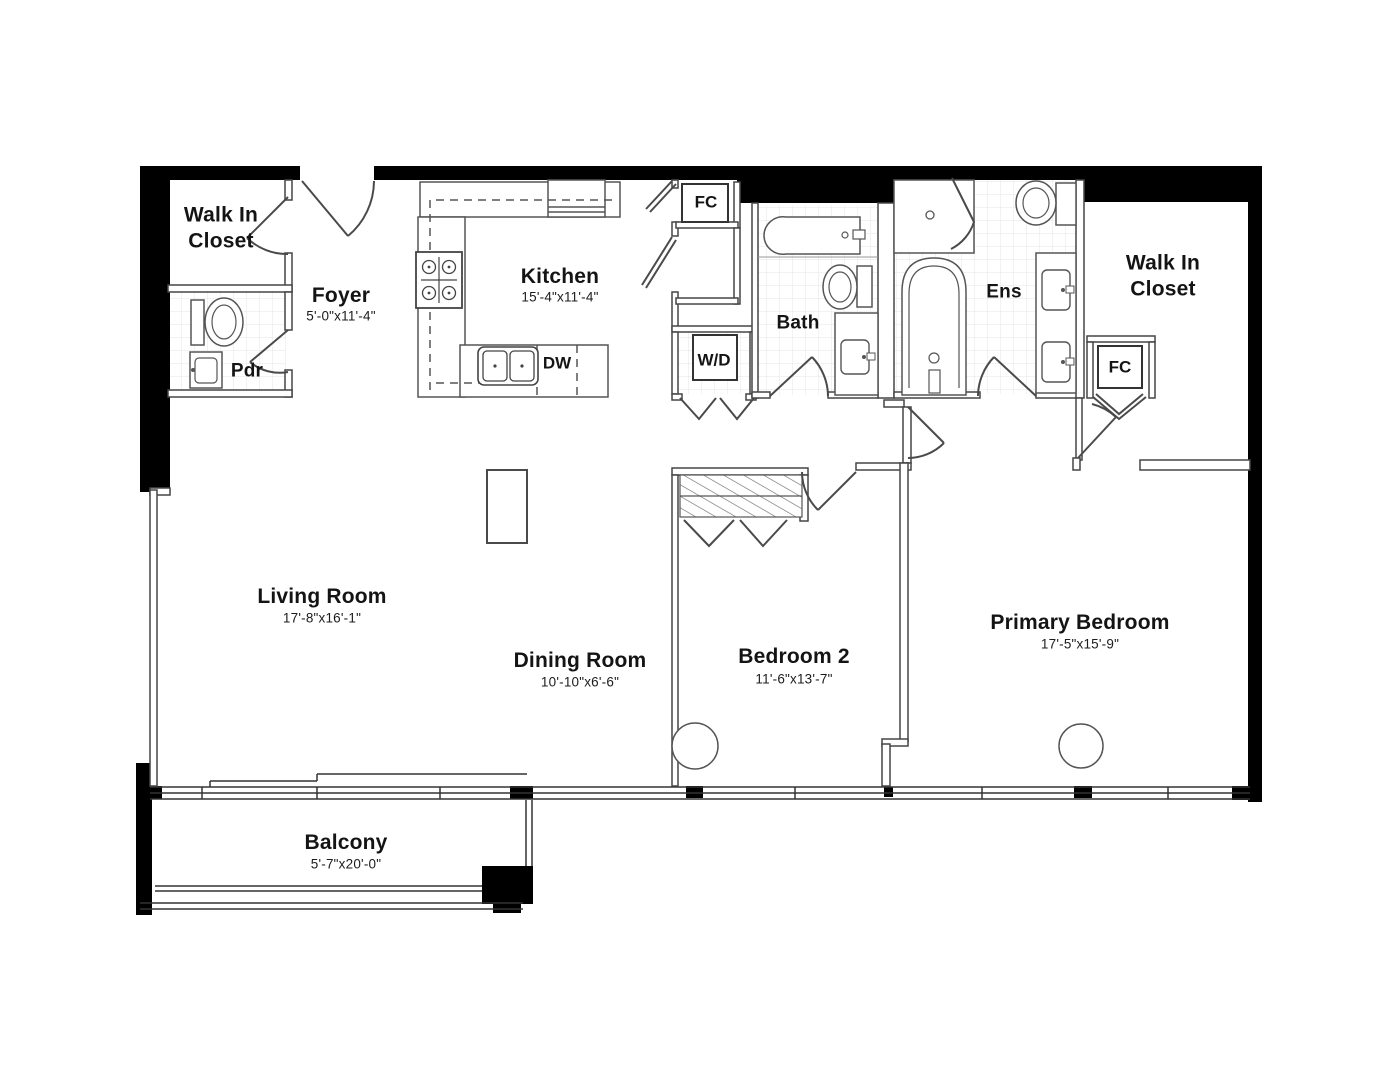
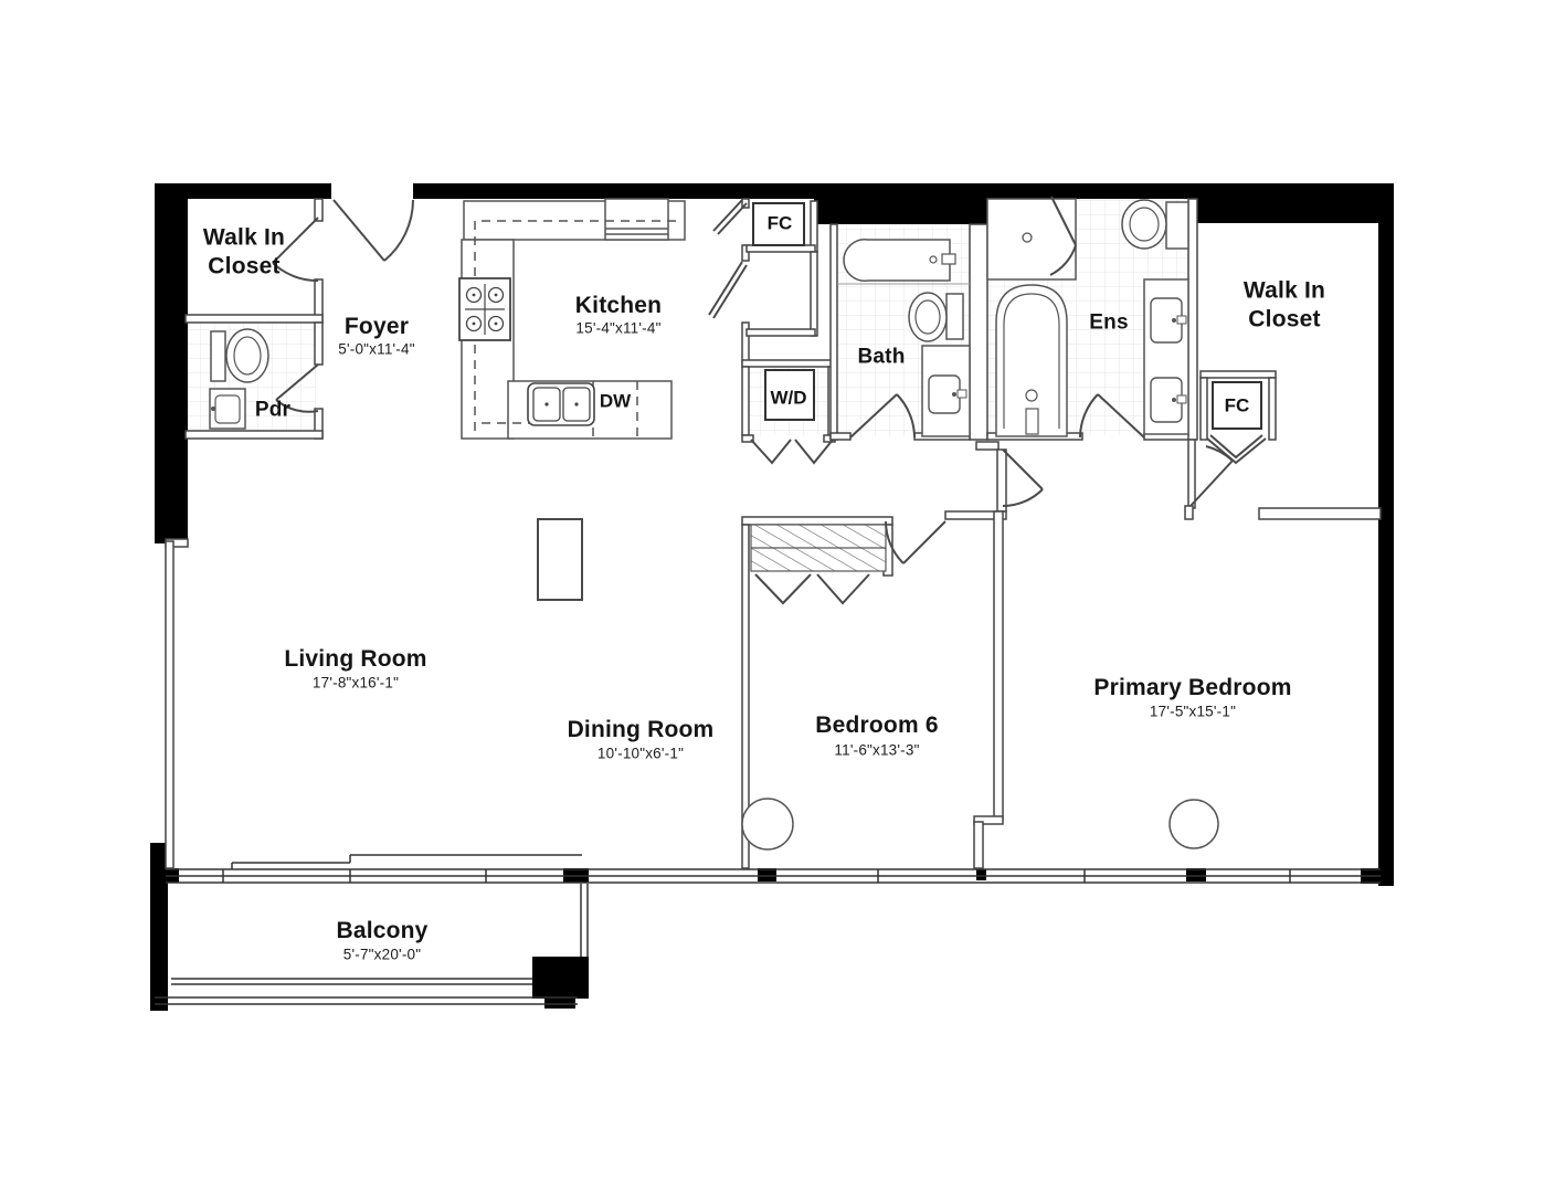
  Walk In
  Closet
  Foyer
  5'-0"x11'-4"
  Kitchen
  15'-4"x11'-4"
  Pdr
  DW
  FC
  W/D
  FC
  Bath
  Ens
  Walk In
  Closet
  Living Room
  17'-8"x16'-1"
  Dining Room
- 10'-10"x6'-6"
+ 10'-10"x6'-1"
- Bedroom 2
+ Bedroom 6
- 11'-6"x13'-7"
+ 11'-6"x13'-3"
  Primary Bedroom
- 17'-5"x15'-9"
+ 17'-5"x15'-1"
  Balcony
  5'-7"x20'-0"
